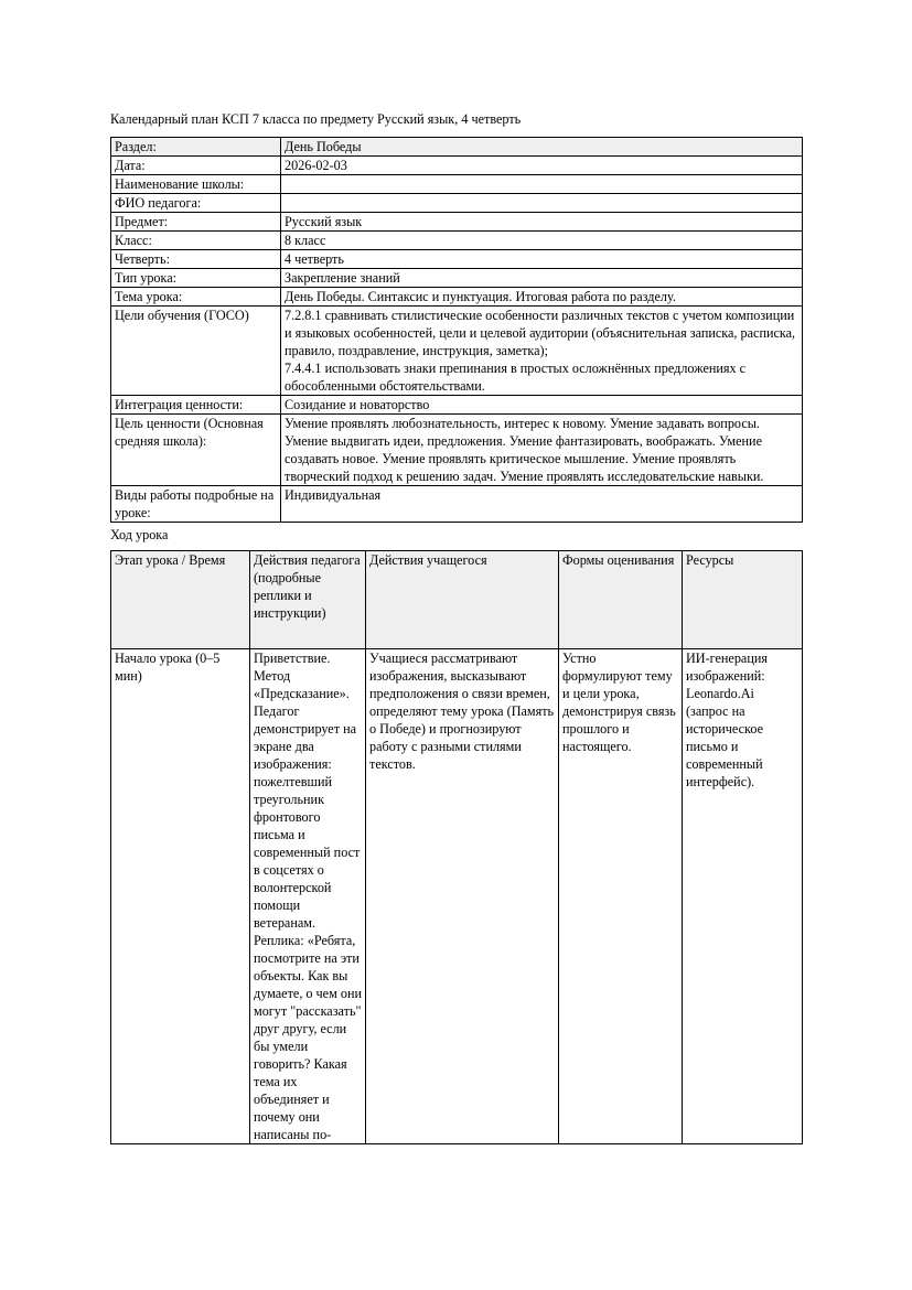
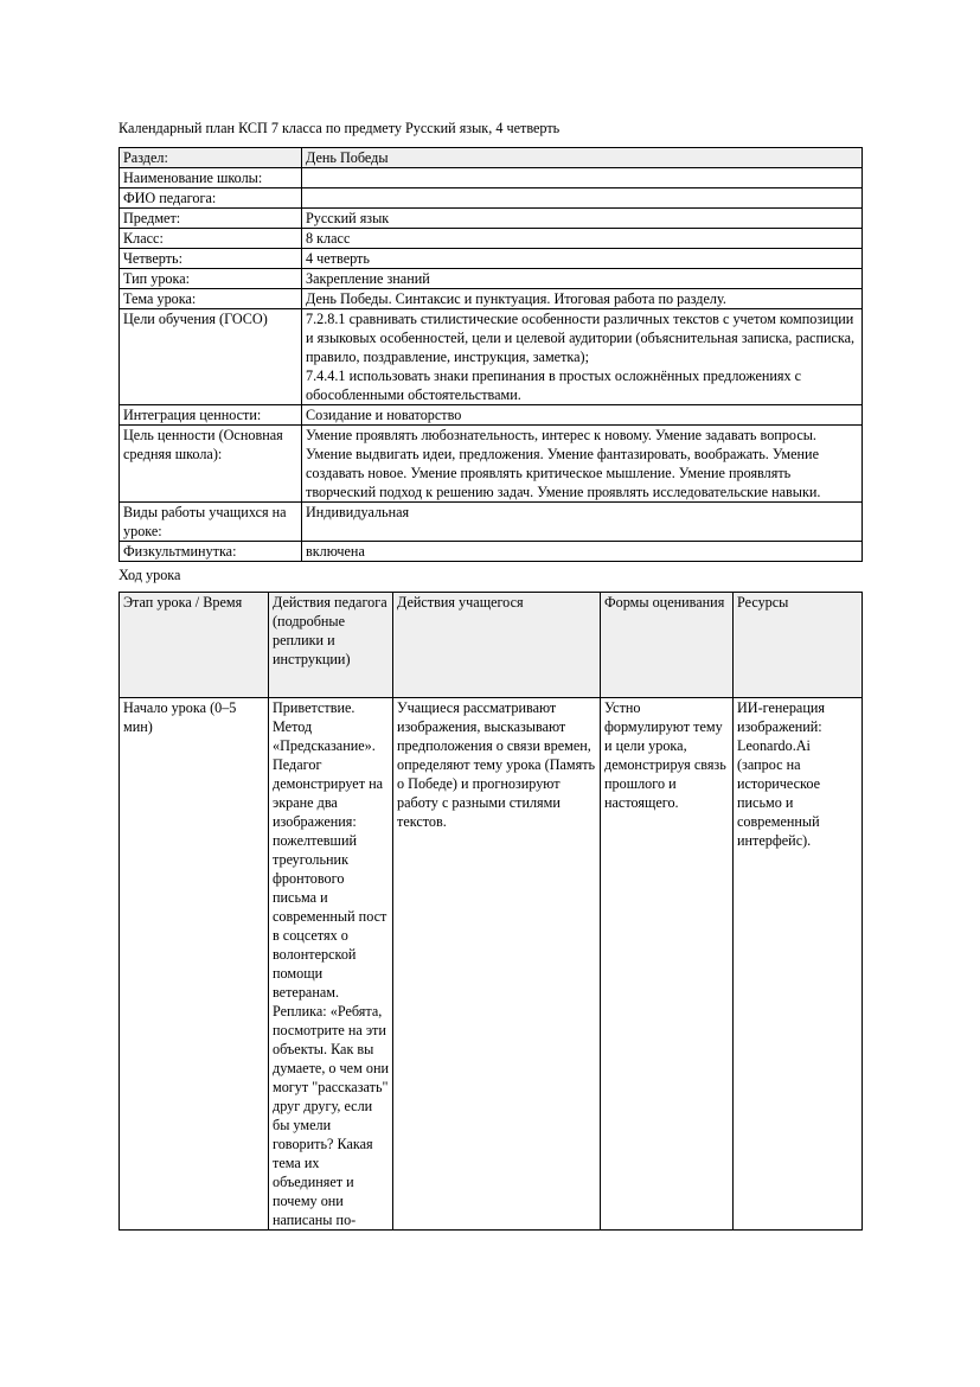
  Календарный план КСП 7 класса по предмету Русский язык, 4 четверть
  Раздел:	День Победы
- Дата:	2026-02-03
  Наименование школы:
  ФИО педагога:
  Предмет:	Русский язык
  Класс:	8 класс
  Четверть:	4 четверть
  Тип урока:	Закрепление знаний
  Тема урока:	День Победы. Синтаксис и пунктуация. Итоговая работа по разделу.
  Цели обучения (ГОСО)	7.2.8.1 сравнивать стилистические особенности различных текстов с учетом композиции и языковых особенностей, цели и целевой аудитории (объяснительная записка, расписка, правило, поздравление, инструкция, заметка);7.4.4.1 использовать знаки препинания в простых осложнённых предложениях с обособленными обстоятельствами.
  Интеграция ценности:	Созидание и новаторство
  Цель ценности (Основная средняя школа):	Умение проявлять любознательность, интерес к новому. Умение задавать вопросы. Умение выдвигать идеи, предложения. Умение фантазировать, воображать. Умение создавать новое. Умение проявлять критическое мышление. Умение проявлять творческий подход к решению задач. Умение проявлять исследовательские навыки.
- Виды работы подробные на уроке:	Индивидуальная
+ Виды работы учащихся на уроке:	Индивидуальная
+ Физкультминутка:	включена
  Ход урока
  Этап урока / Время	Действия педагога (подробные реплики и инструкции)	Действия учащегося	Формы оценивания	Ресурсы
  Начало урока (0–5 мин)	Приветствие. Метод «Предсказание». Педагог демонстрирует на экране два изображения: пожелтевший треугольник фронтового письма и современный пост в соцсетях о волонтерской помощи ветеранам. Реплика: «Ребята, посмотрите на эти объекты. Как вы думаете, о чем они могут "рассказать" друг другу, если бы умели говорить? Какая тема их объединяет и почему они написаны по-	Учащиеся рассматривают изображения, высказывают предположения о связи времен, определяют тему урока (Память о Победе) и прогнозируют работу с разными стилями текстов.	Устно формулируют тему и цели урока, демонстрируя связь прошлого и настоящего.	ИИ-генерация изображений: Leonardo.Ai (запрос на историческое письмо и современный интерфейс).
